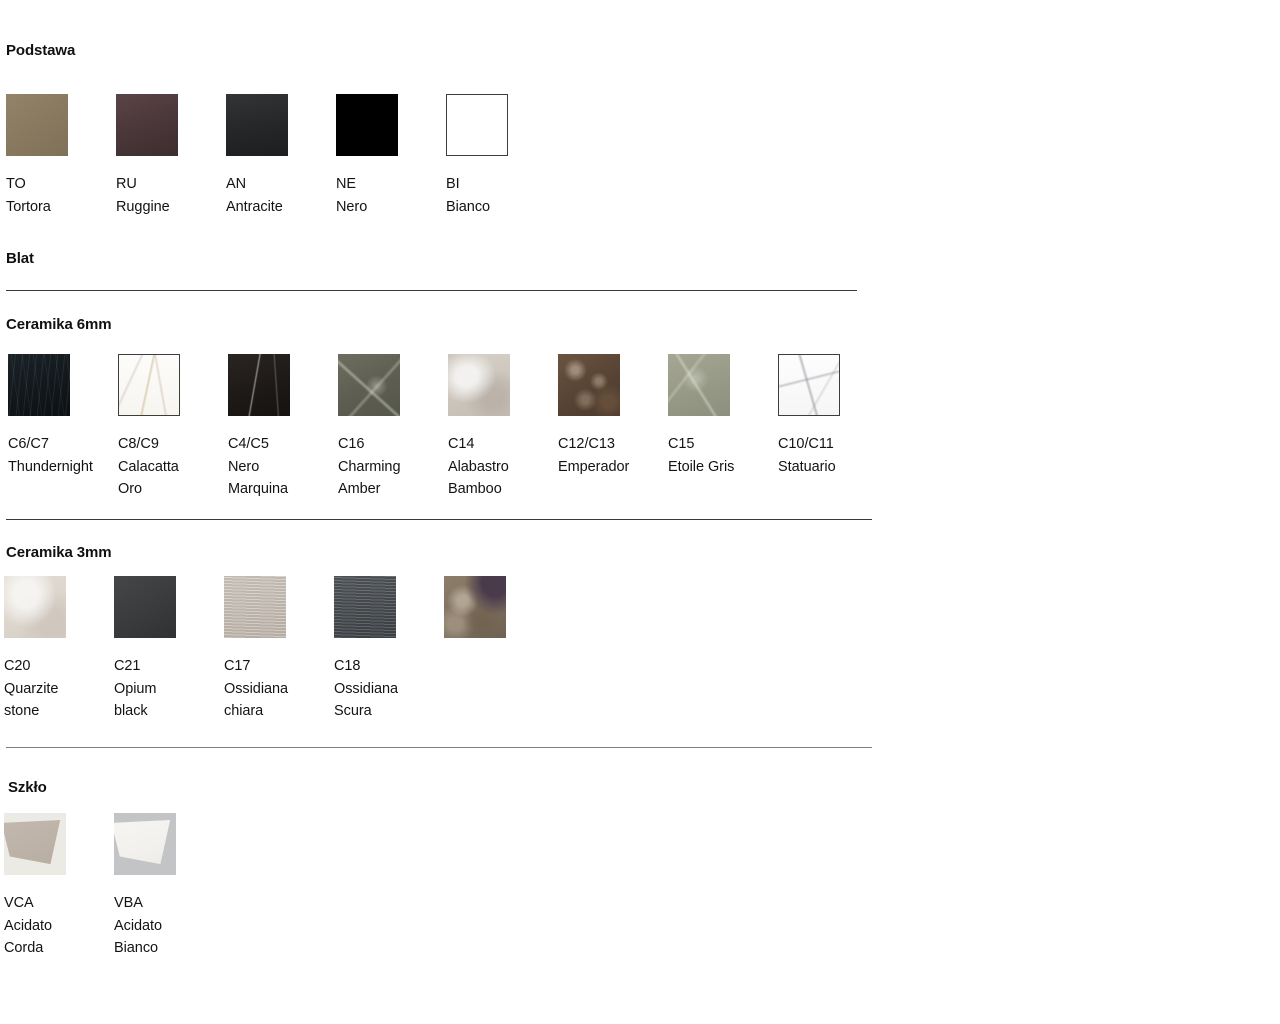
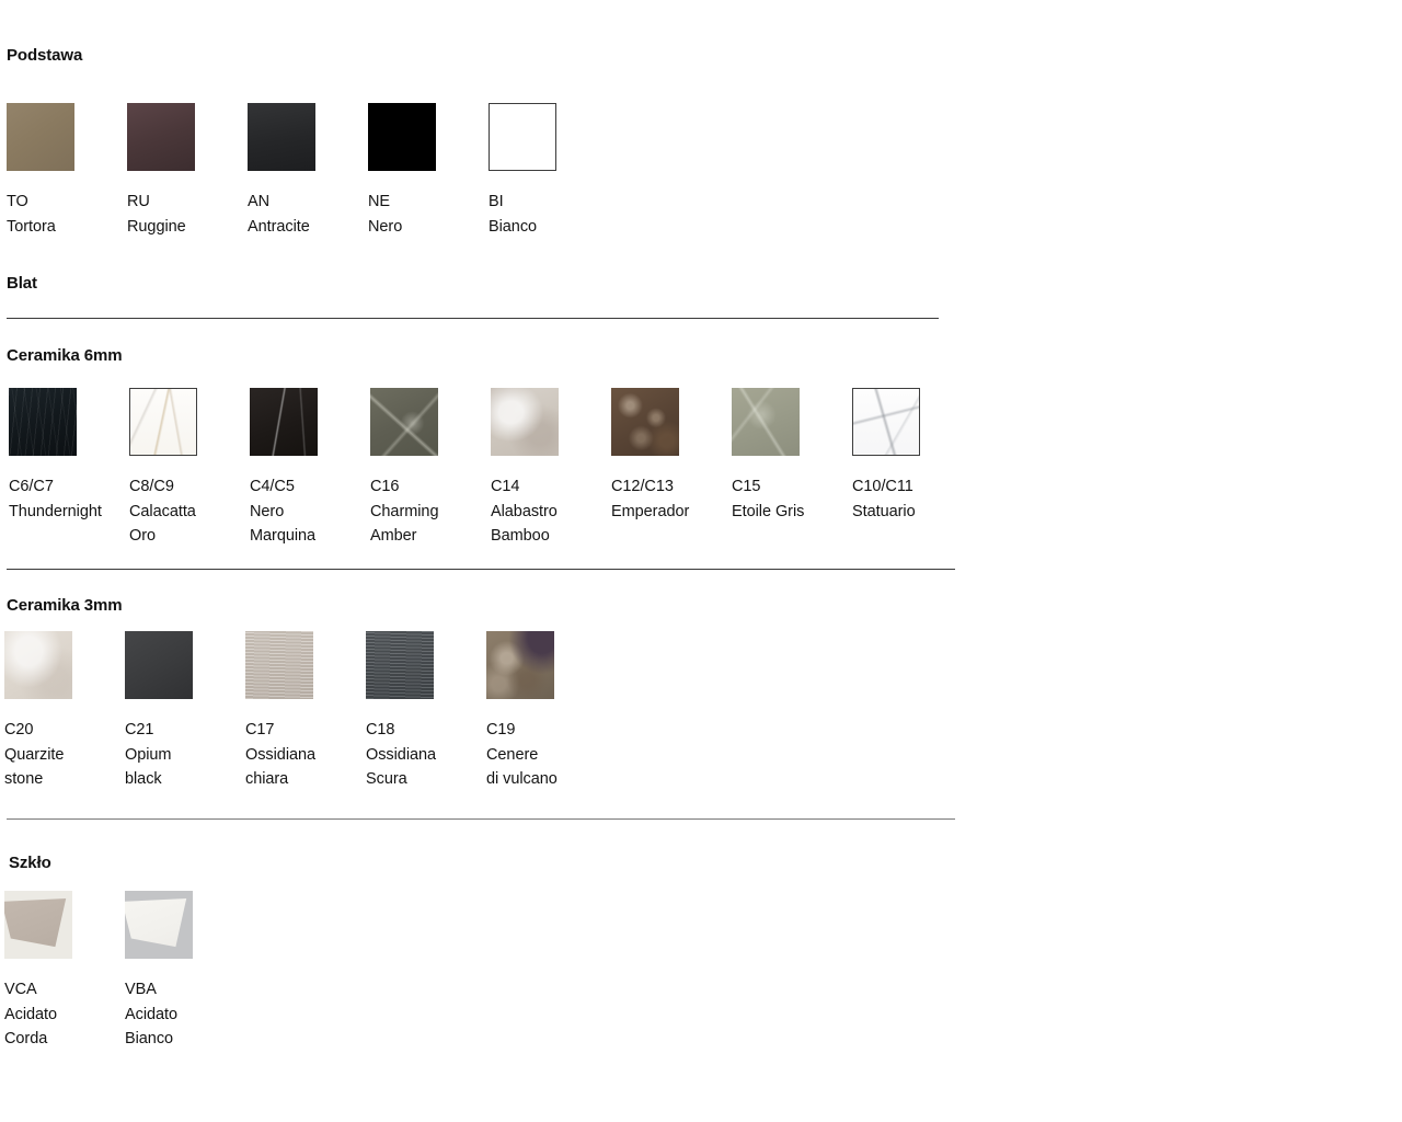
  Podstawa
  TO
  Tortora
  RU
  Ruggine
  AN
  Antracite
  NE
  Nero
  BI
  Bianco
  Blat
  Ceramika 6mm
  C6/C7
  Thundernight
  C8/C9
  Calacatta
  Oro
  C4/C5
  Nero
  Marquina
  C16
  Charming
  Amber
  C14
  Alabastro
  Bamboo
  C12/C13
  Emperador
  C15
  Etoile Gris
  C10/C11
  Statuario
  Ceramika 3mm
  C20
  Quarzite
  stone
  C21
  Opium
  black
  C17
  Ossidiana
  chiara
  C18
  Ossidiana
  Scura
+ C19
+ Cenere
+ di vulcano
  Szkło
  VCA
  Acidato
  Corda
  VBA
  Acidato
  Bianco
